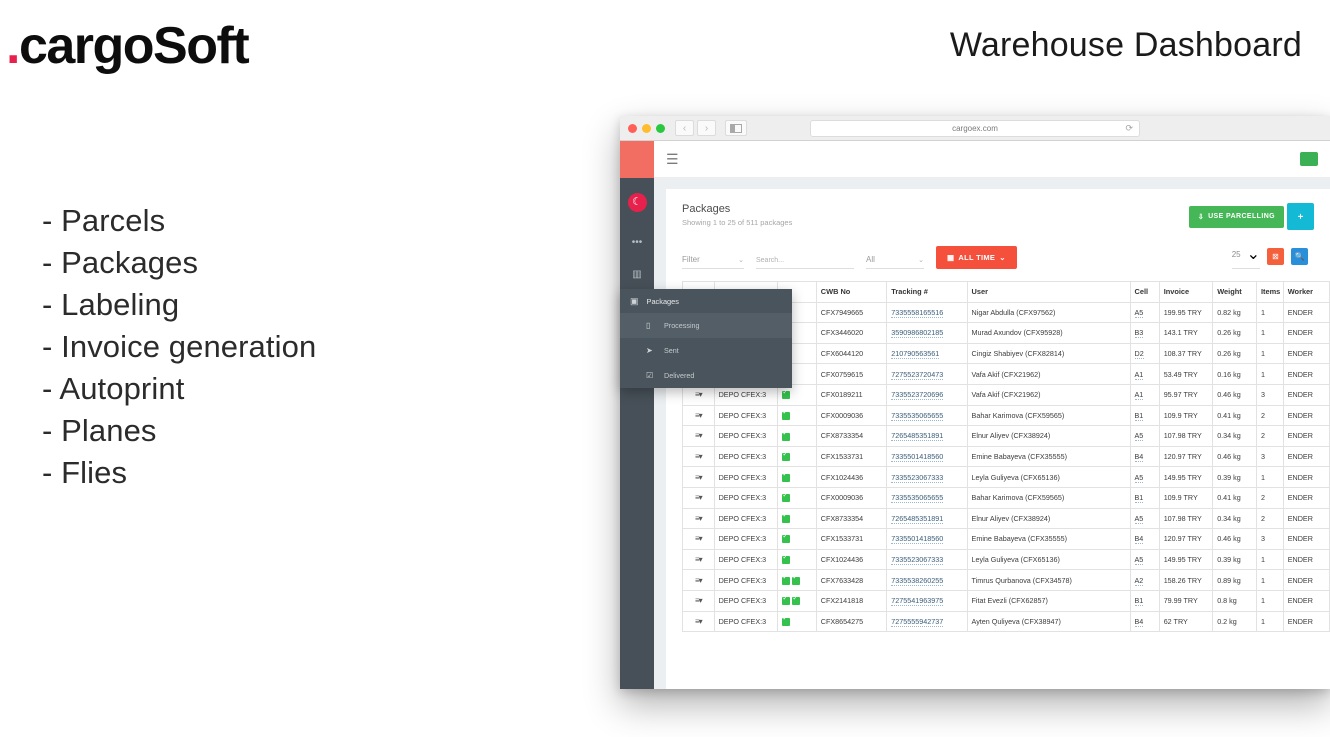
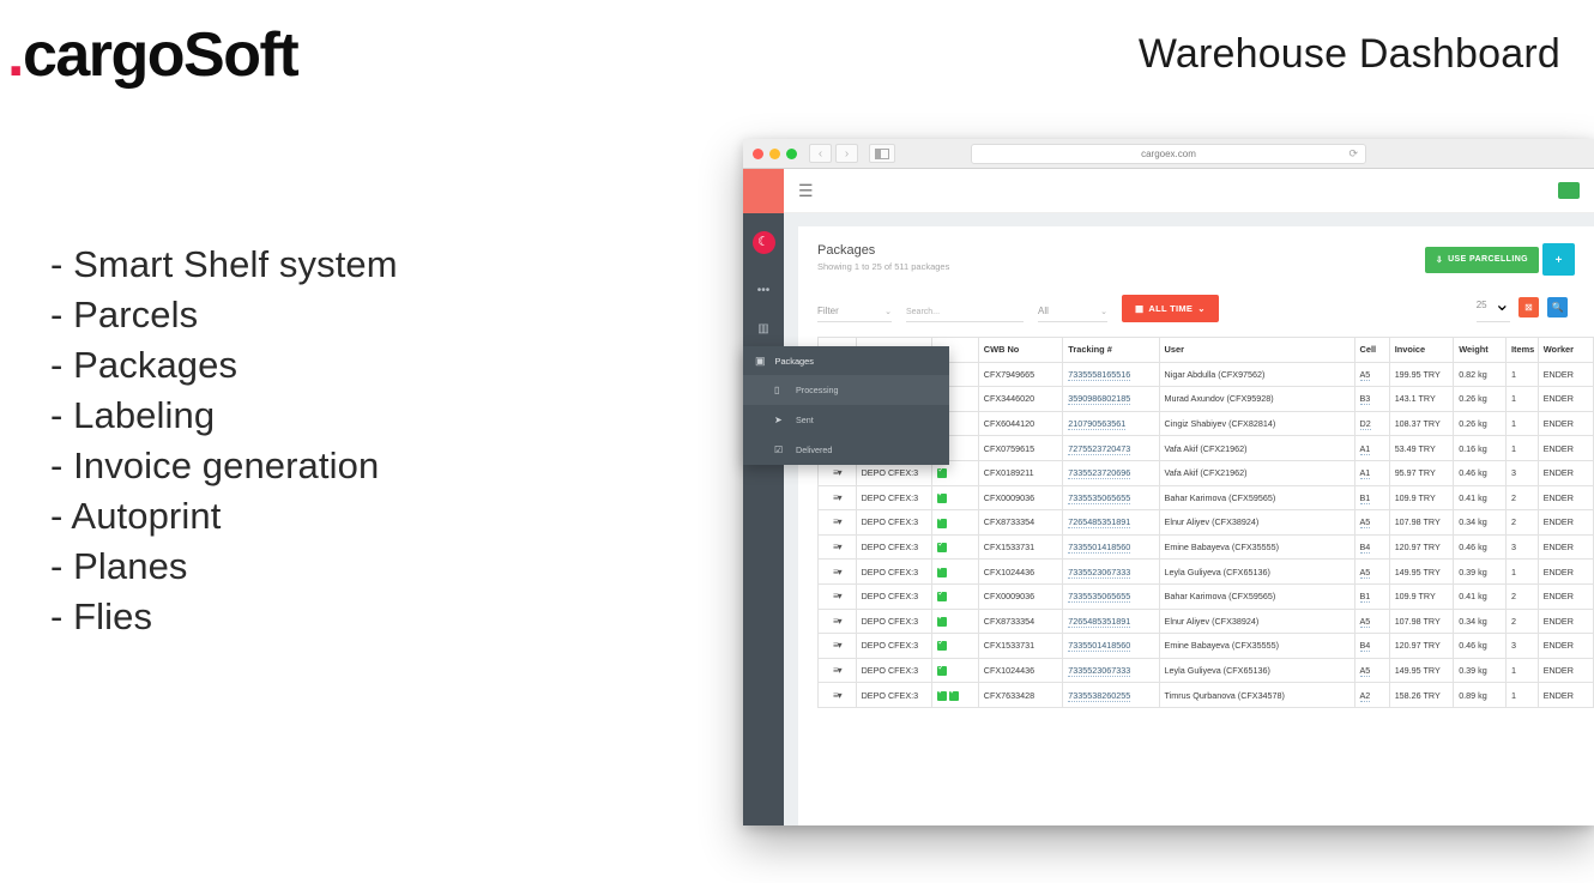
  .cargoSoft
  Warehouse Dashboard
+ - Smart Shelf system
  - Parcels
  - Packages
  - Labeling
  - Invoice generation
  - Autoprint
  - Planes
  - Flies
  ‹
  ›
  cargoex.com
  ⟳
  ☾
  •••
  ▥
  ☰
  Packages
  Showing 1 to 25 of 511 packages
  ＋
  Filter
  All
  ▦
  ALL TIME
  ⌄
  25
  ⌄
  ⊠
  🔍
  			CWB No	Tracking #	User	Cell	Invoice	Weight	Items	Worker
  			CFX7949665	7335558165516	Nigar Abdulla (CFX97562)	A5	199.95 TRY	0.82 kg	1	ENDER
  			CFX3446020	3590986802185	Murad Axundov (CFX95928)	B3	143.1 TRY	0.26 kg	1	ENDER
  			CFX6044120	210790563561	Cingiz Shabiyev (CFX82814)	D2	108.37 TRY	0.26 kg	1	ENDER
  			CFX0759615	7275523720473	Vafa Akif (CFX21962)	A1	53.49 TRY	0.16 kg	1	ENDER
  ≡▾	DEPO CFEX:3		CFX0189211	7335523720696	Vafa Akif (CFX21962)	A1	95.97 TRY	0.46 kg	3	ENDER
  ≡▾	DEPO CFEX:3		CFX0009036	7335535065655	Bahar Karimova (CFX59565)	B1	109.9 TRY	0.41 kg	2	ENDER
  ≡▾	DEPO CFEX:3		CFX8733354	7265485351891	Elnur Aliyev (CFX38924)	A5	107.98 TRY	0.34 kg	2	ENDER
  ≡▾	DEPO CFEX:3		CFX1533731	7335501418560	Emine Babayeva (CFX35555)	B4	120.97 TRY	0.46 kg	3	ENDER
  ≡▾	DEPO CFEX:3		CFX1024436	7335523067333	Leyla Guliyeva (CFX65136)	A5	149.95 TRY	0.39 kg	1	ENDER
  ≡▾	DEPO CFEX:3		CFX0009036	7335535065655	Bahar Karimova (CFX59565)	B1	109.9 TRY	0.41 kg	2	ENDER
  ≡▾	DEPO CFEX:3		CFX8733354	7265485351891	Elnur Aliyev (CFX38924)	A5	107.98 TRY	0.34 kg	2	ENDER
  ≡▾	DEPO CFEX:3		CFX1533731	7335501418560	Emine Babayeva (CFX35555)	B4	120.97 TRY	0.46 kg	3	ENDER
  ≡▾	DEPO CFEX:3		CFX1024436	7335523067333	Leyla Guliyeva (CFX65136)	A5	149.95 TRY	0.39 kg	1	ENDER
  ≡▾	DEPO CFEX:3		CFX7633428	7335538260255	Timrus Qurbanova (CFX34578)	A2	158.26 TRY	0.89 kg	1	ENDER
- ≡▾	DEPO CFEX:3		CFX2141818	7275541963975	Fitat Evezli (CFX62857)	B1	79.99 TRY	0.8 kg	1	ENDER
- ≡▾	DEPO CFEX:3		CFX8654275	7275555942737	Ayten Quliyeva (CFX38947)	B4	62 TRY	0.2 kg	1	ENDER
  ▣
  Packages
  ▯
  Processing
  ➤
  Sent
  ☑
  Delivered
